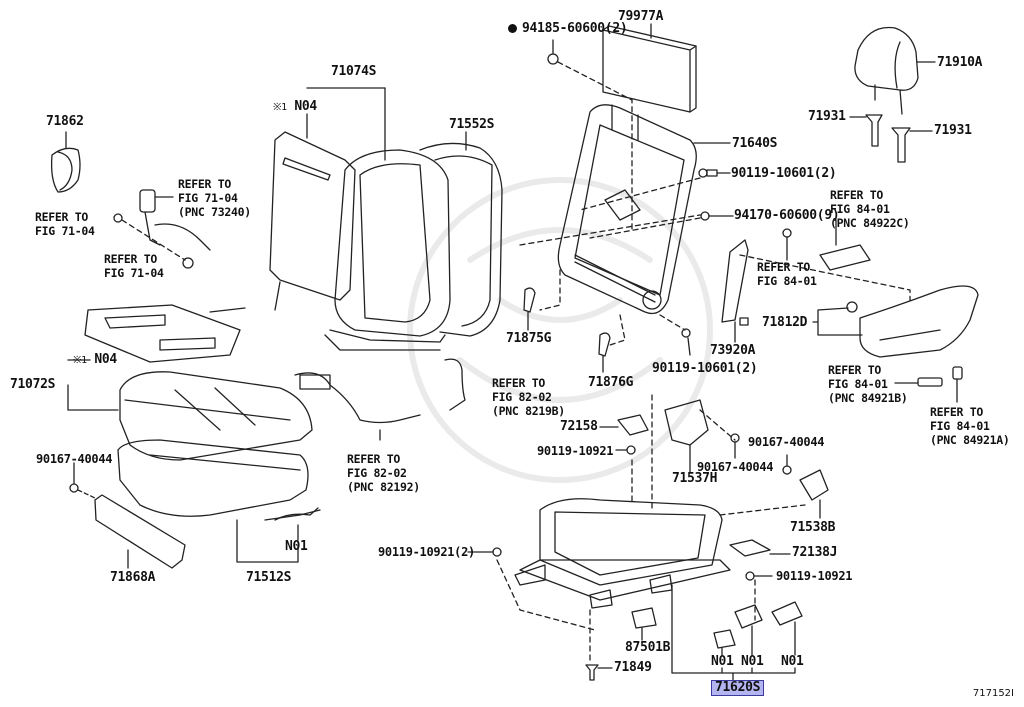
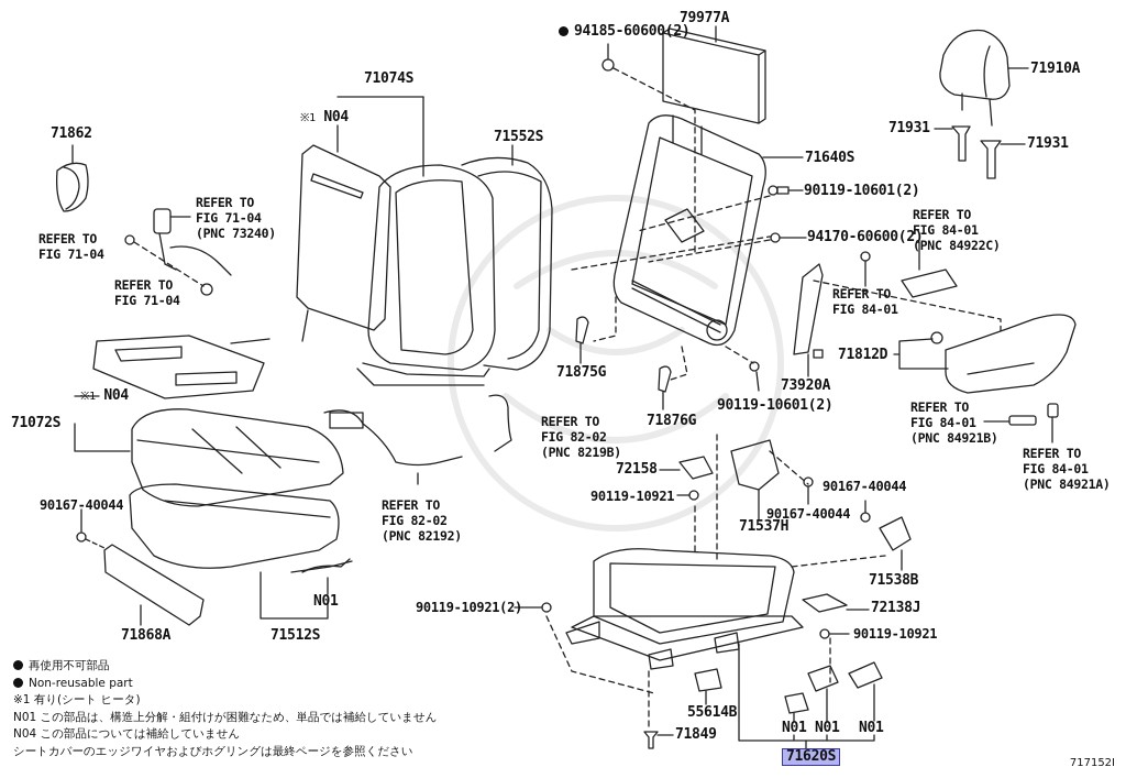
  94185-60600(2)
  79977A
  71910A
  71931
  71931
  71074S
  ※1 N04
  71552S
  71640S
  71862
  90119-10601(2)
- 94170-60600(9)
+ 94170-60600(2)
  REFER TO
  FIG 71-04
  (PNC 73240)
  REFER TO
  FIG 71-04
  REFER TO
  FIG 71-04
  REFER TO
  FIG 84-01
  (PNC 84922C)
  REFER TO
  FIG 84-01
  71875G
  71876G
  90119-10601(2)
  73920A
  71812D
  ※1 N04
  71072S
  REFER TO
  FIG 82-02
  (PNC 8219B)
  REFER TO
  FIG 82-02
  (PNC 82192)
  REFER TO
  FIG 84-01
  (PNC 84921B)
  REFER TO
  FIG 84-01
  (PNC 84921A)
  72158
  90119-10921
  90167-40044
  90167-40044
  71537H
  71538B
  90167-40044
  71868A
  71512S
  N01
  90119-10921(2)
  72138J
  90119-10921
- 87501B
+ 55614B
  71849
  N01
  N01
  N01
  71620S
+ 再使用不可部品
+ Non-reusable part
+ ※1 有り(シート ヒータ)
+ N01 この部品は、構造上分解・組付けが困難なため、単品では補給していません
+ N04 この部品については補給していません
+ シートカバーのエッジワイヤおよびホグリングは最終ページを参照ください
  717152I
